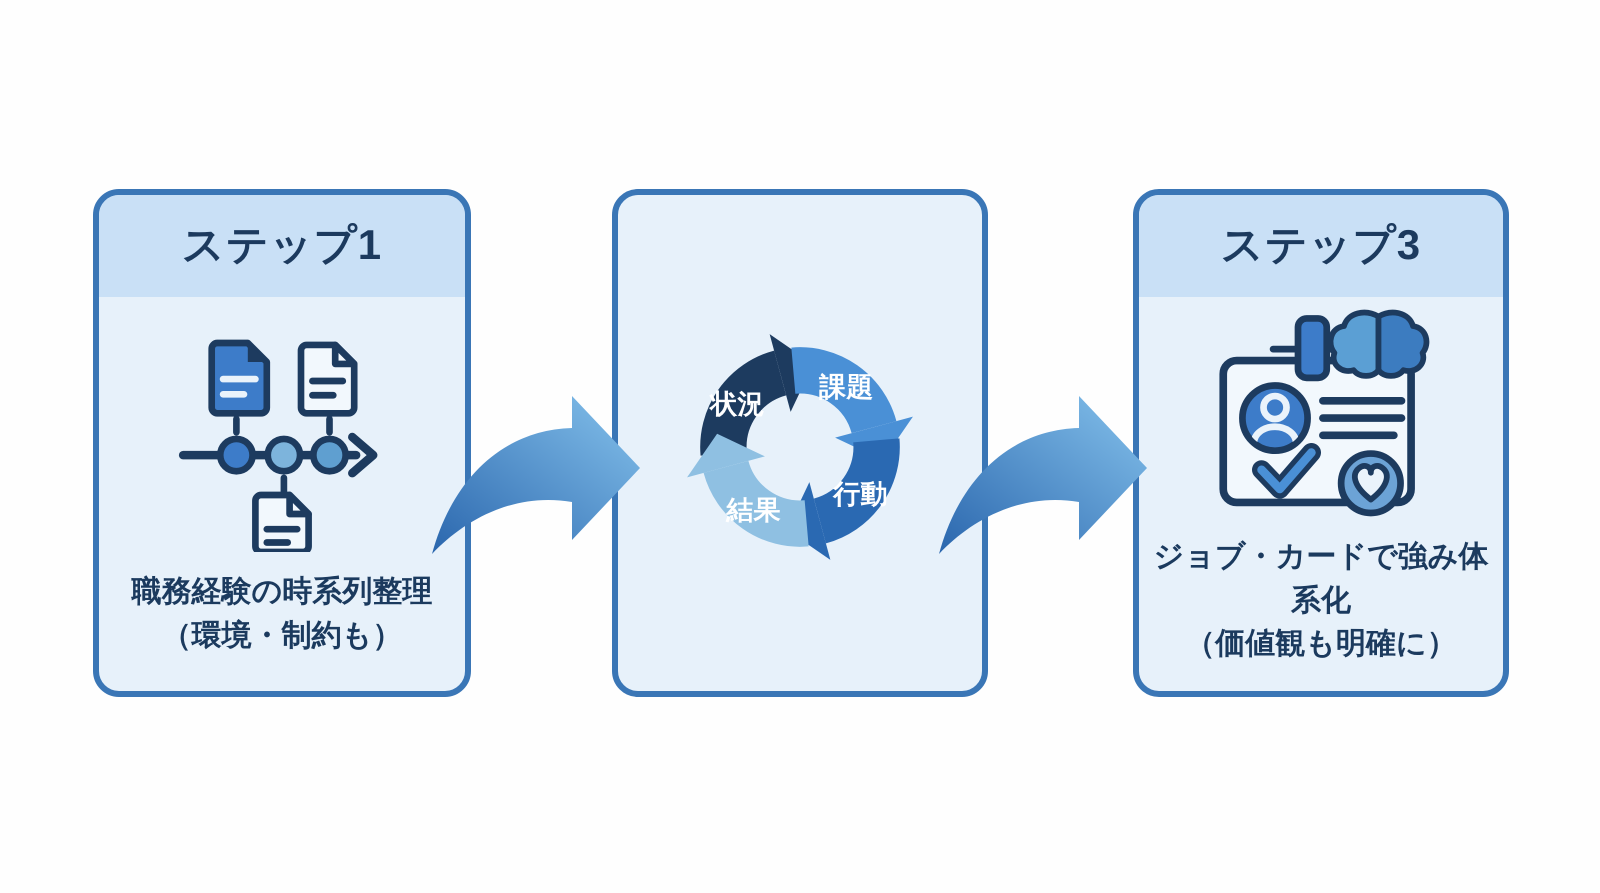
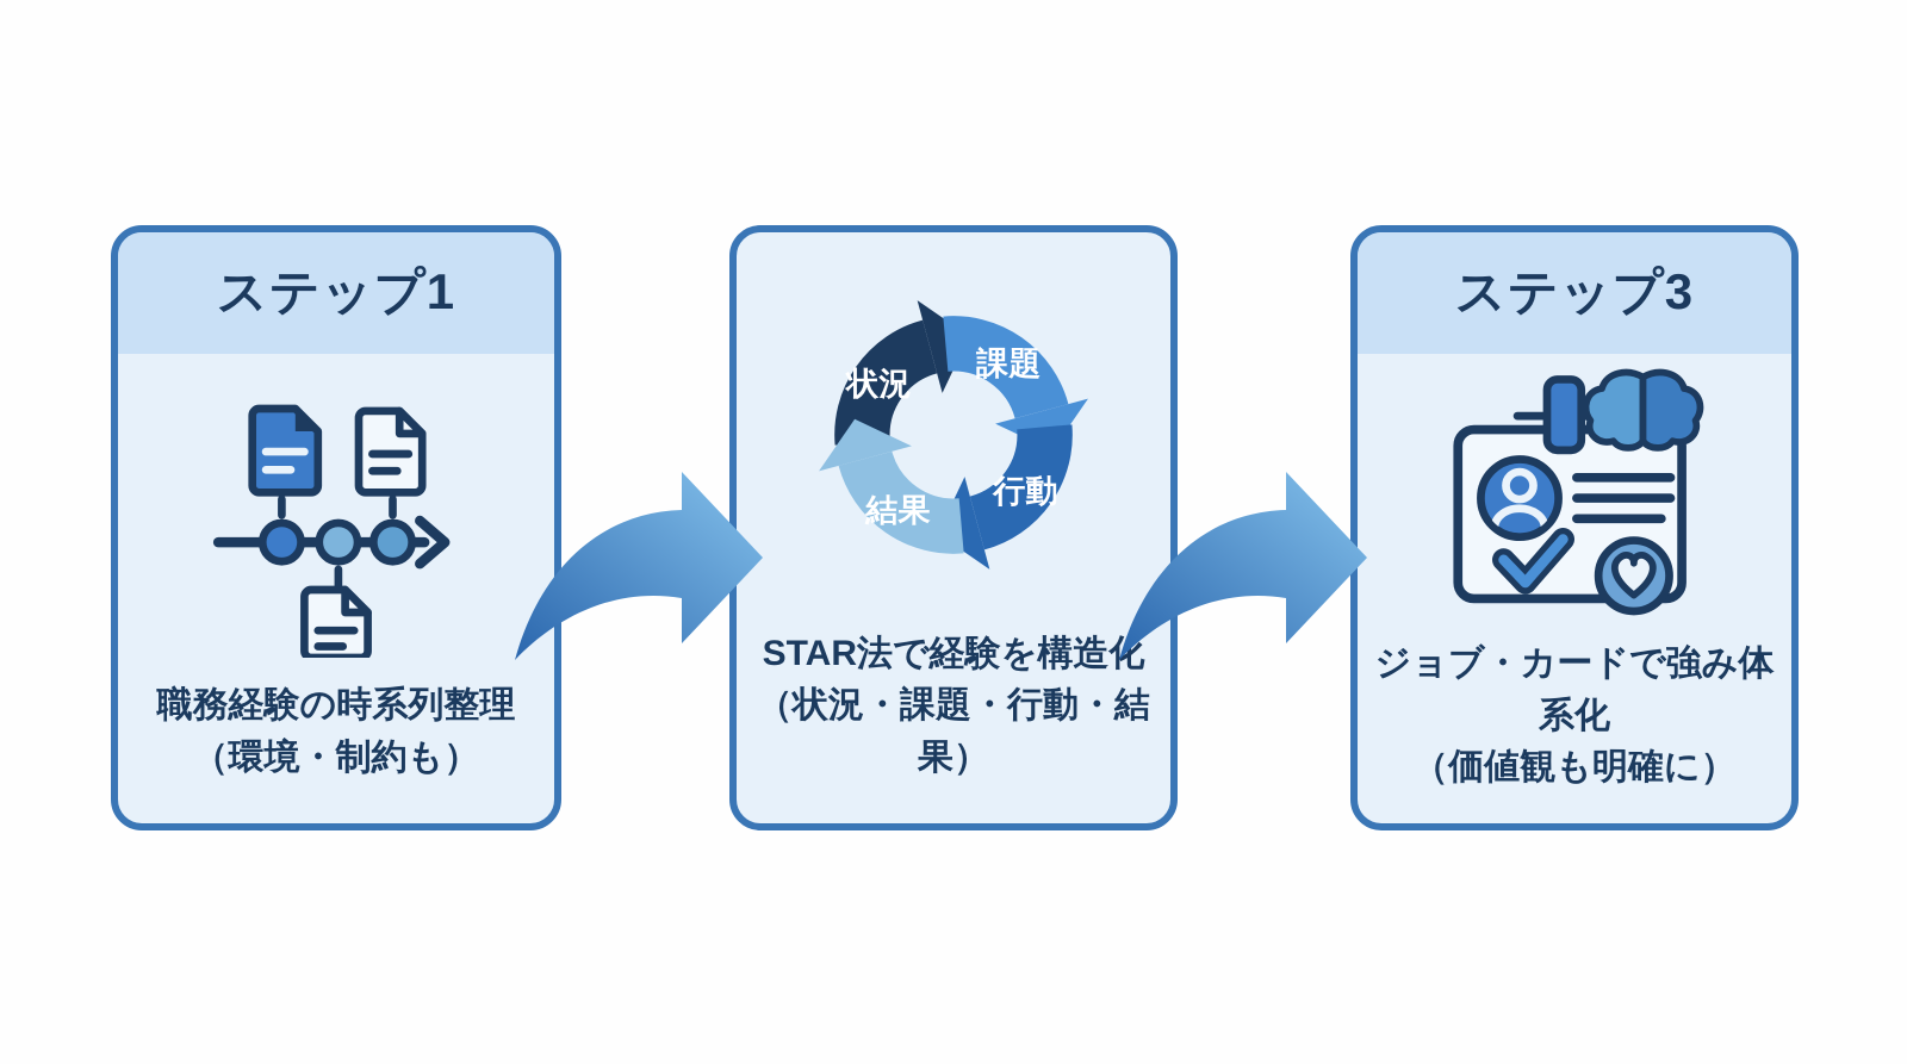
  ステップ1
  職務経験の時系列整理
  （環境・制約も）
  状況
  課題
  行動
  結果
+ STAR法で経験を構造化
+ （状況・課題・行動・結果）
  ステップ3
  ジョブ・カードで強み体系化
  （価値観も明確に）
